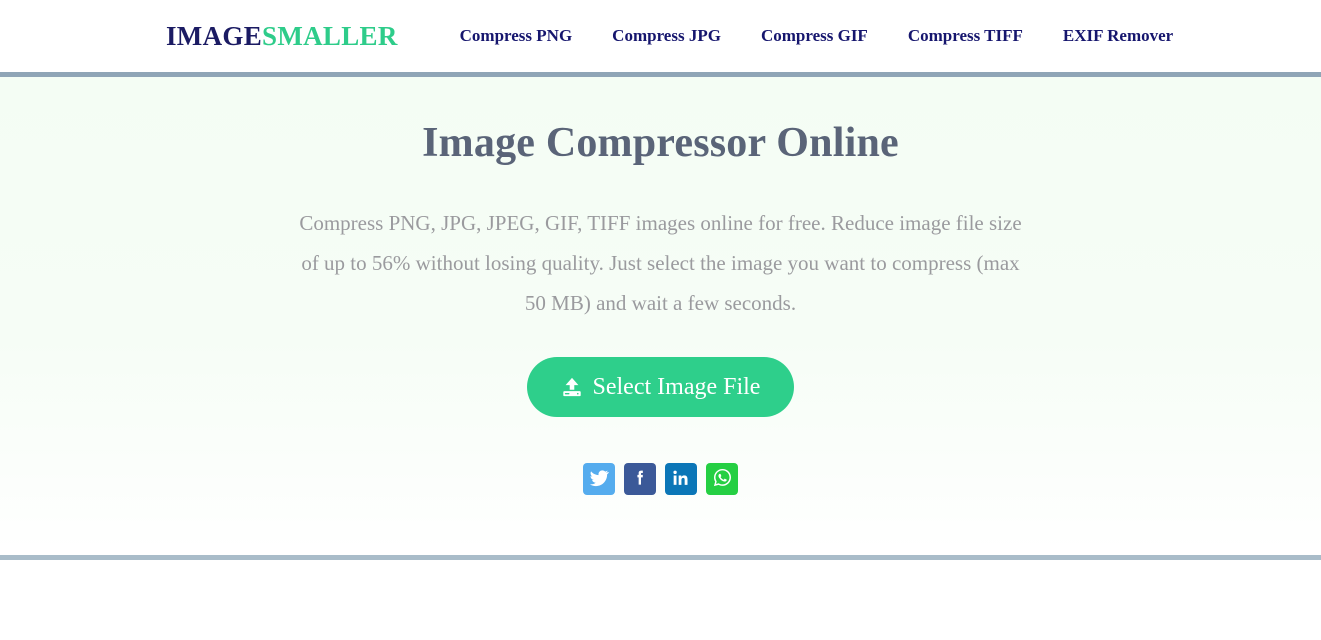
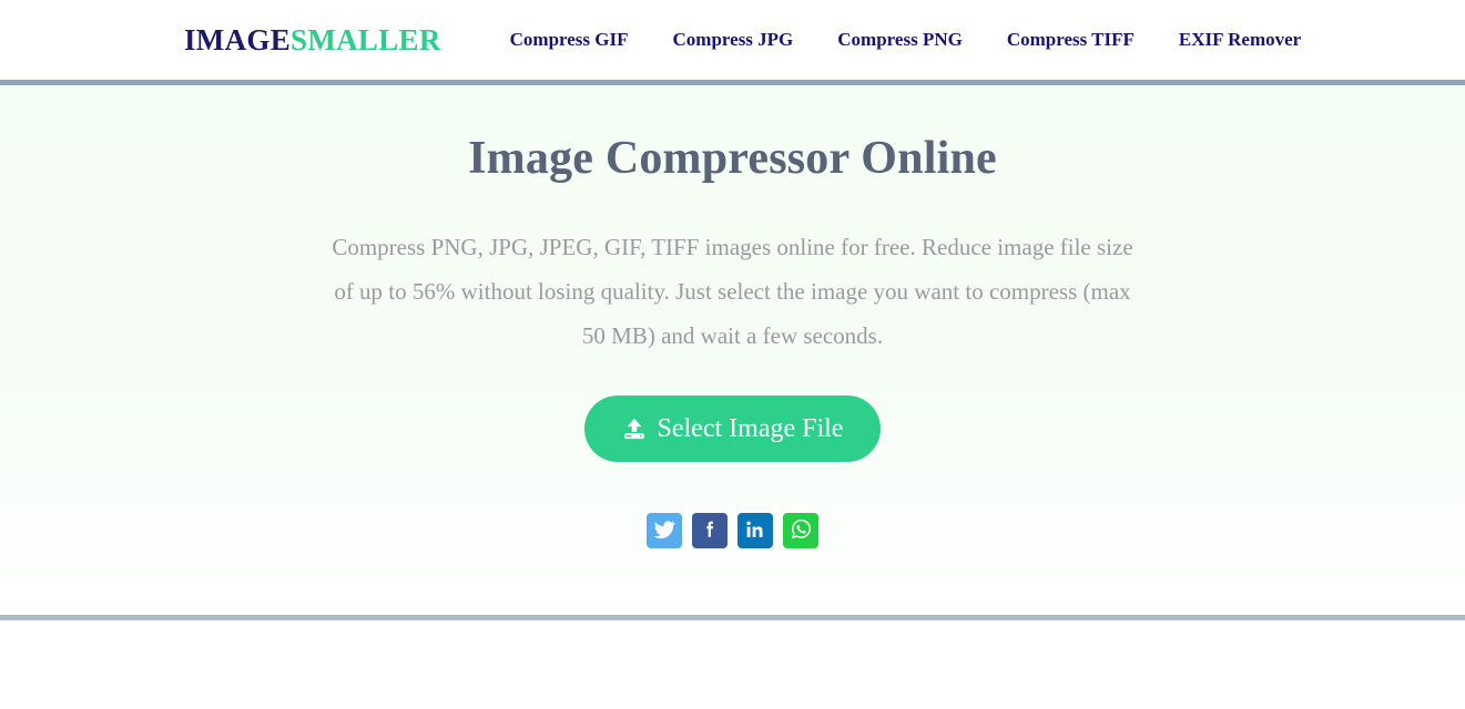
  IMAGESMALLER
- Compress PNG
+ Compress GIF
  Compress JPG
- Compress GIF
+ Compress PNG
  Compress TIFF
  EXIF Remover
  Image Compressor Online
  Compress PNG, JPG, JPEG, GIF, TIFF images online for free. Reduce image file size of up to 56% without losing quality. Just select the image you want to compress (max 50 MB) and wait a few seconds.
  Select Image File
